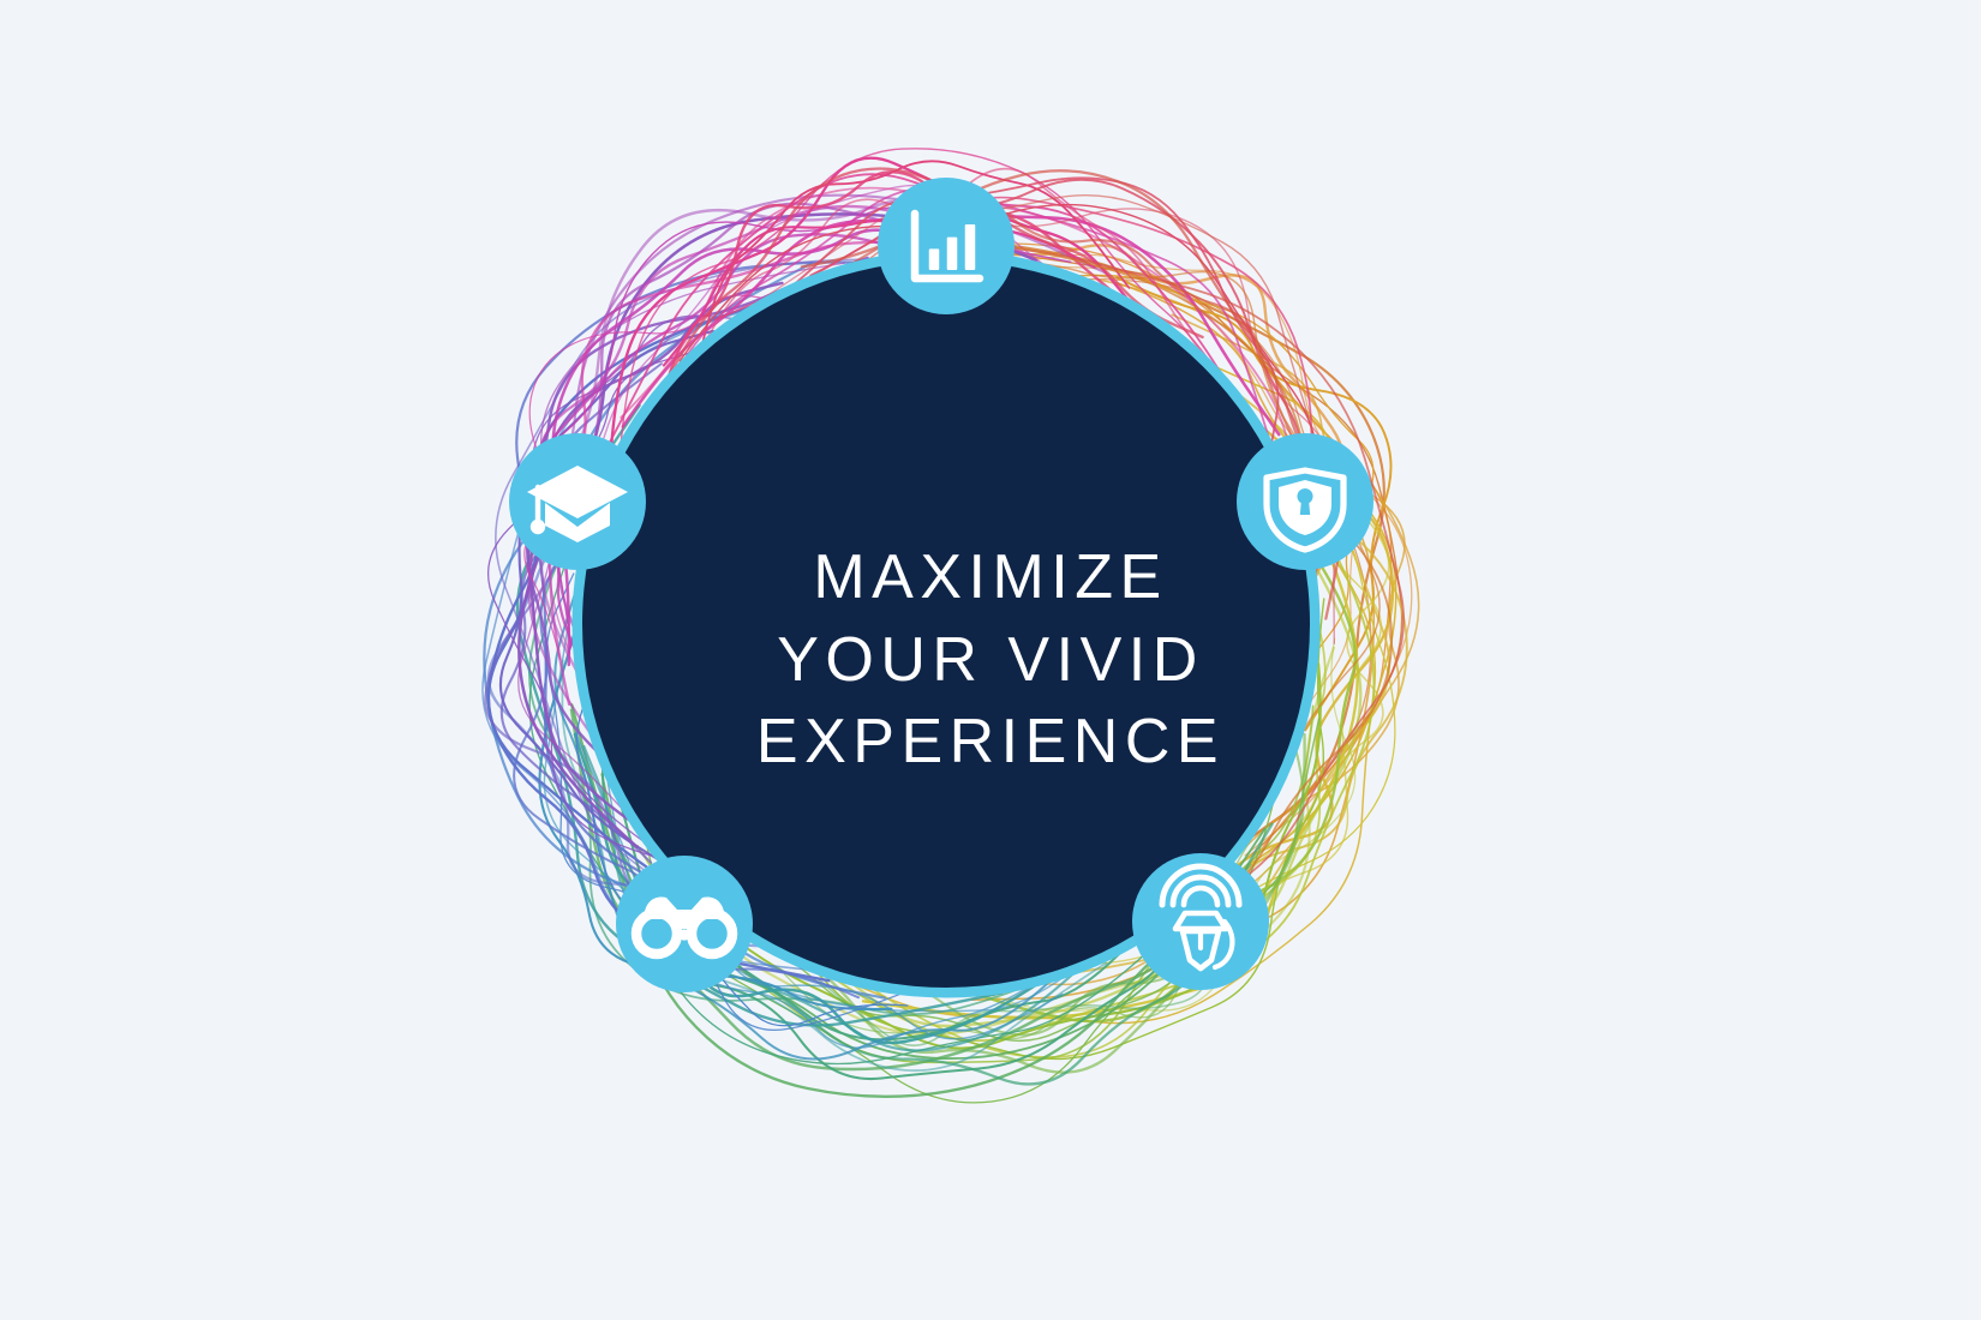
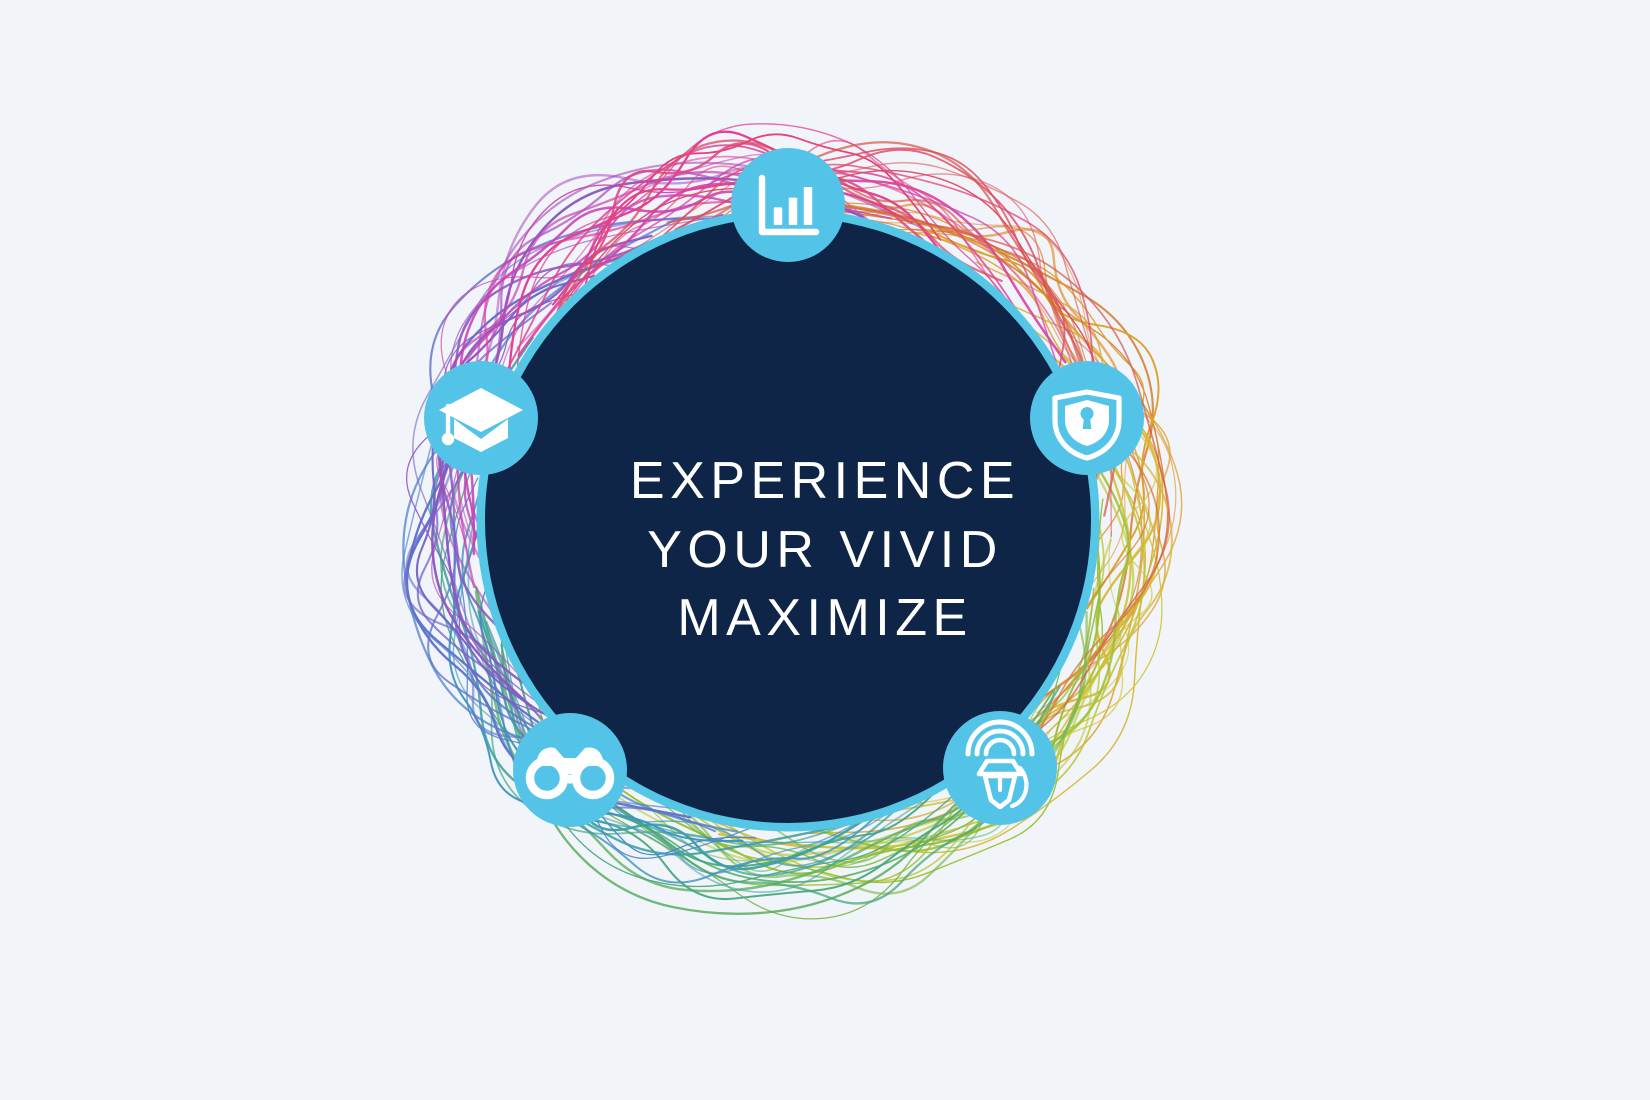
- MAXIMIZE
+ EXPERIENCE
  YOUR VIVID
- EXPERIENCE
+ MAXIMIZE
